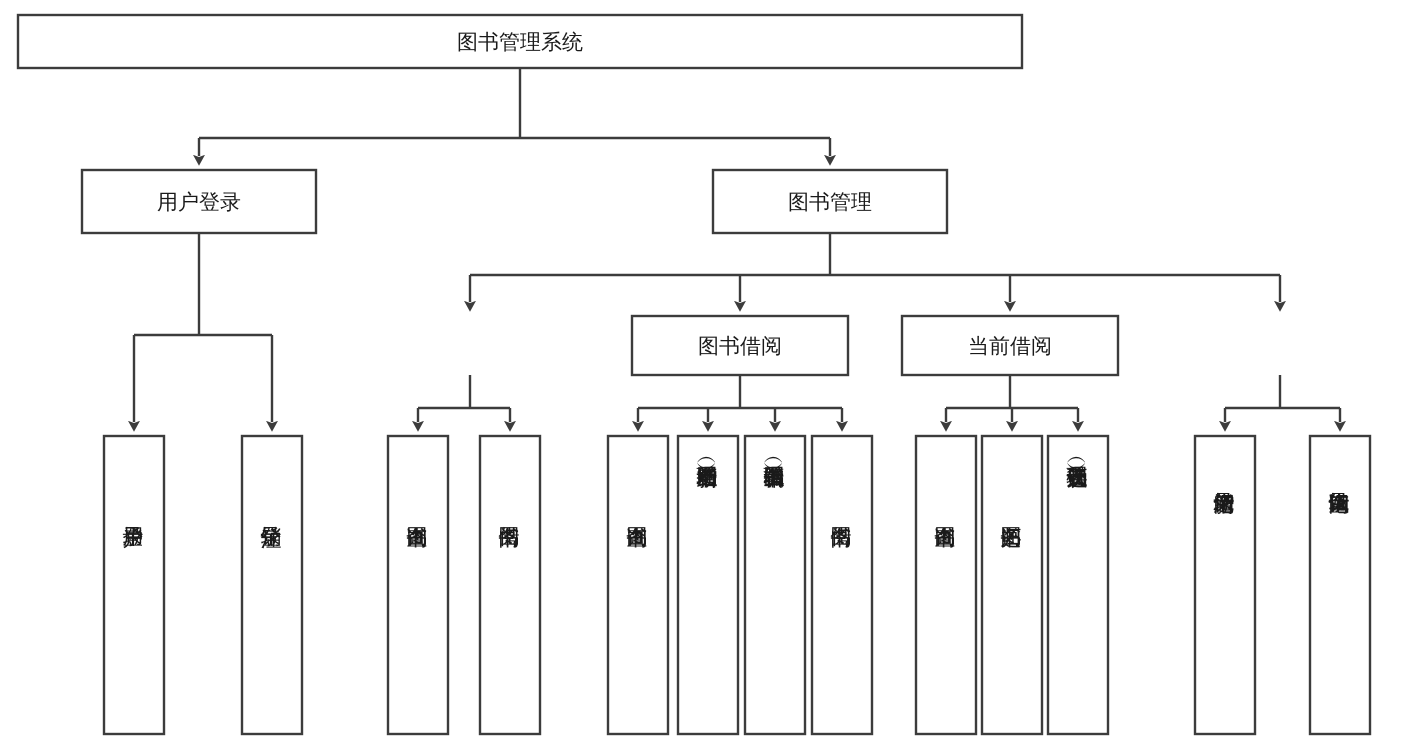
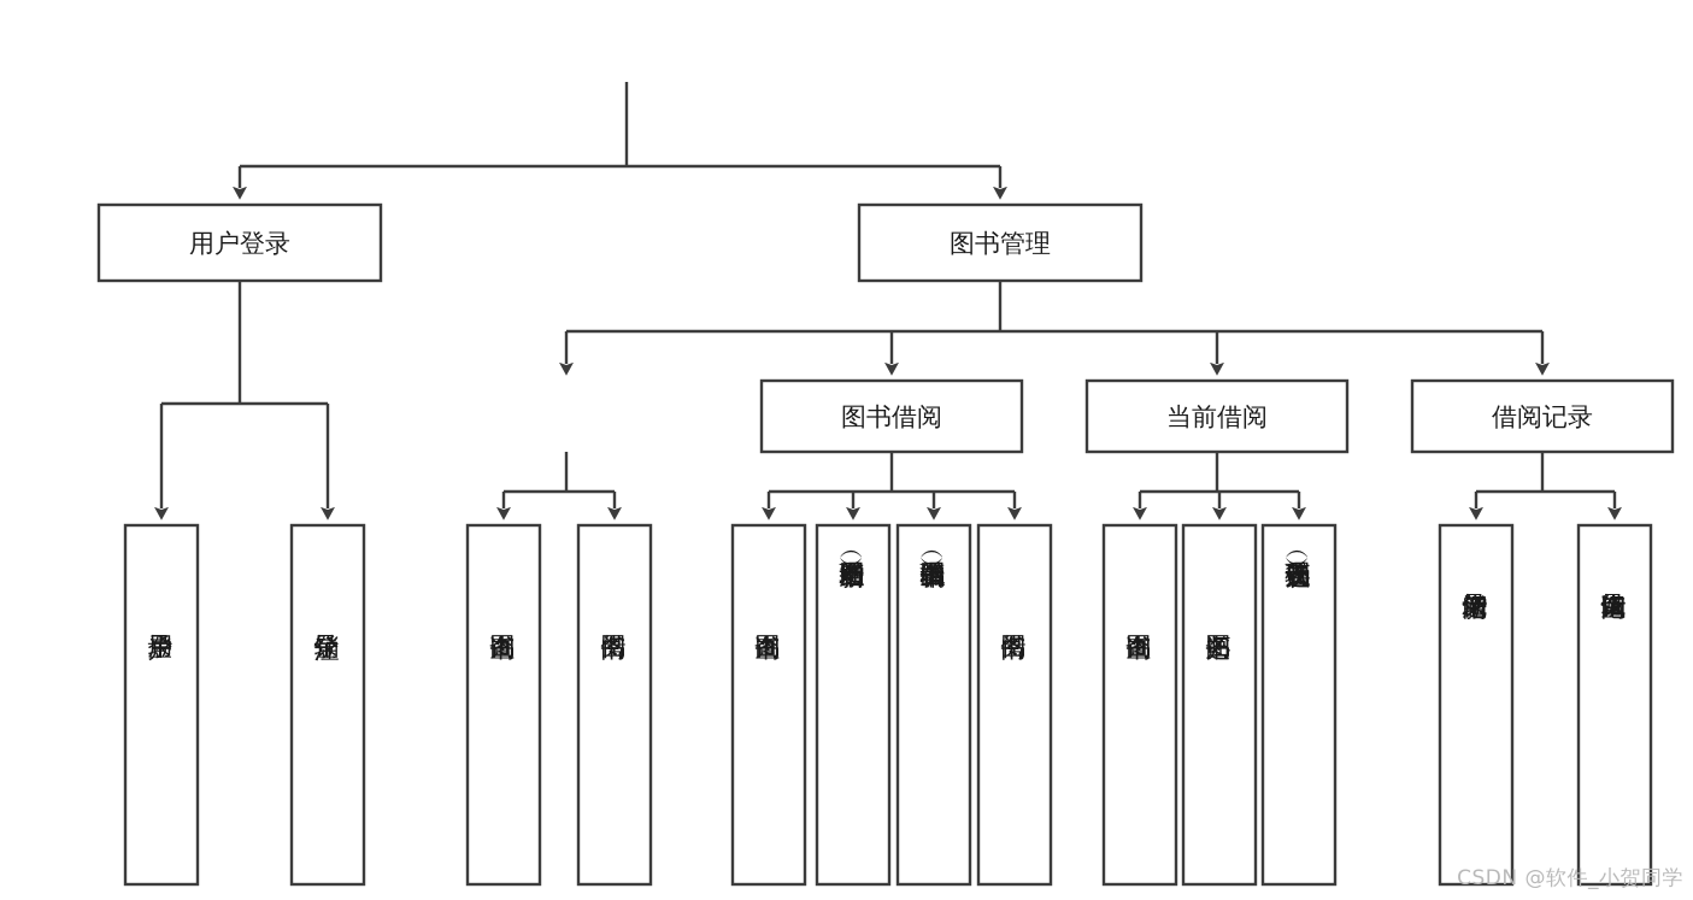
- 图书管理系统
  用户登录
  图书管理
  图书借阅
  当前借阅
+ 借阅记录
+ CSDN @软件_小贺同学
